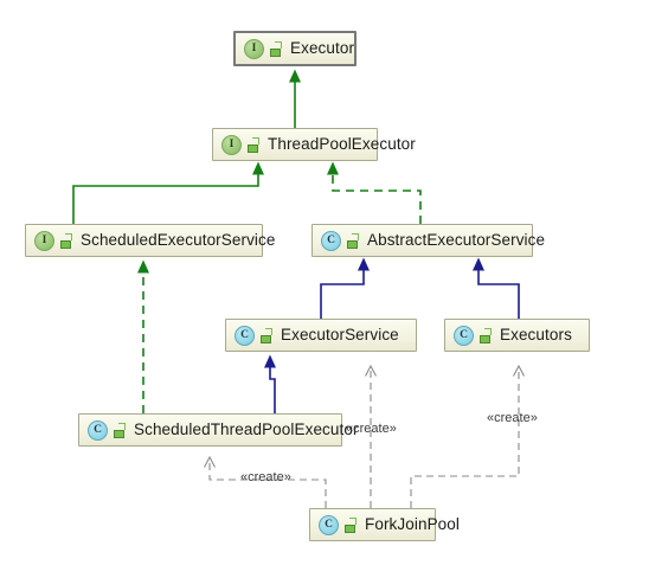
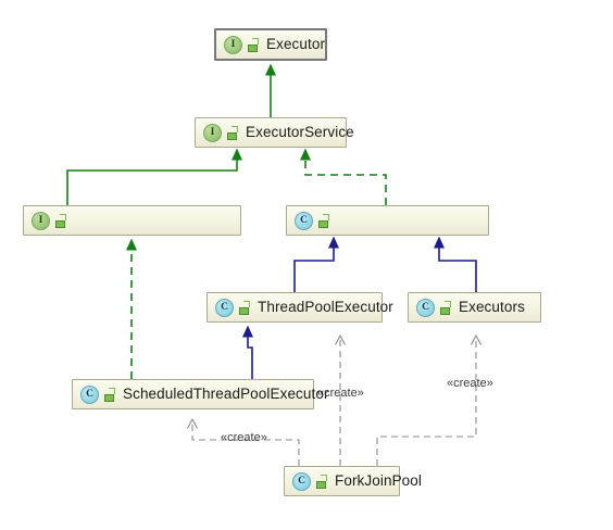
  I
  Executor
  I
- ThreadPoolExecutor
+ ExecutorService
  I
- ScheduledExecutorService
  C
- AbstractExecutorService
  C
- ExecutorService
+ ThreadPoolExecutor
  C
  Executors
  C
  ScheduledThreadPoolExecutor
  C
  ForkJoinPool
  «create»
  «create»
  «create»
